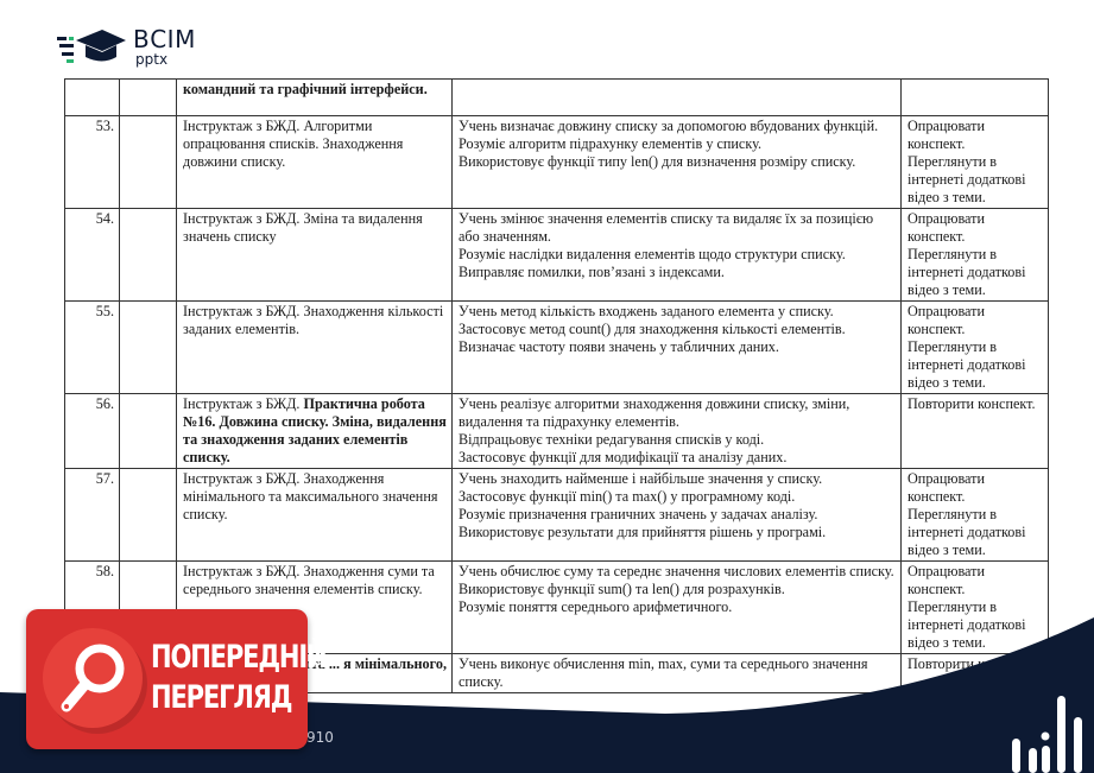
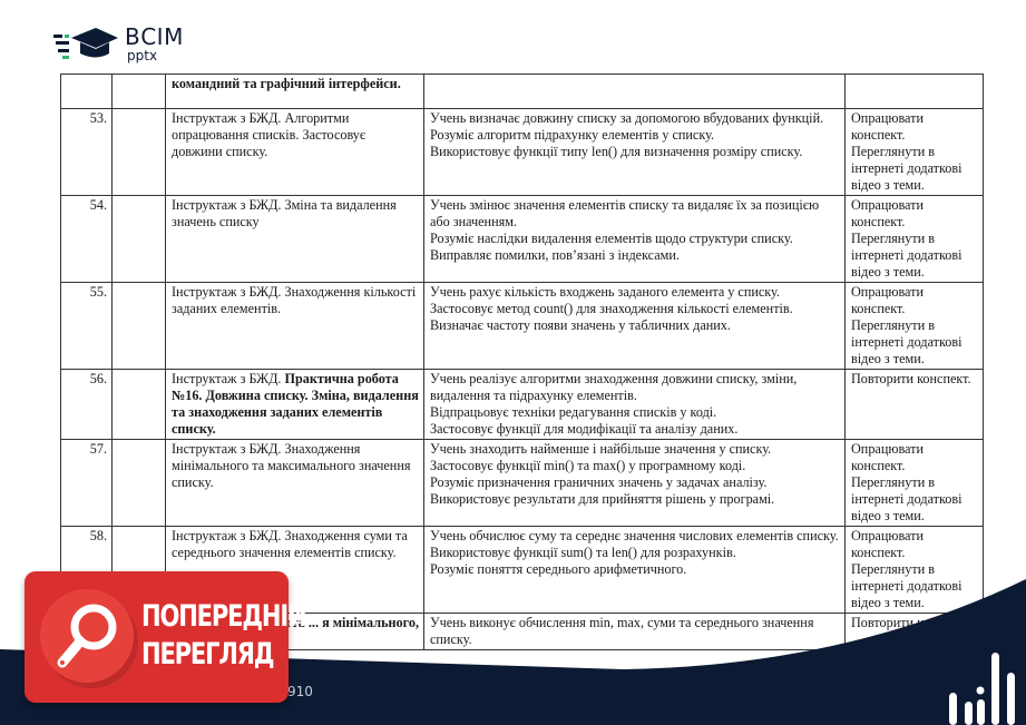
  ВСІМ
  pptx
  		командний та графічний інтерфейси.
- 53.		Інструктаж з БЖД. Алгоритми опрацювання списків. Знаходження довжини списку.	Учень визначає довжину списку за допомогою вбудованих функцій. Розуміє алгоритм підрахунку елементів у списку. Використовує функції типу len() для визначення розміру списку.	Опрацювати конспект. Переглянути в інтернеті додаткові відео з теми.
+ 53.		Інструктаж з БЖД. Алгоритми опрацювання списків. Застосовує довжини списку.	Учень визначає довжину списку за допомогою вбудованих функцій. Розуміє алгоритм підрахунку елементів у списку. Використовує функції типу len() для визначення розміру списку.	Опрацювати конспект. Переглянути в інтернеті додаткові відео з теми.
  54.		Інструктаж з БЖД. Зміна та видалення значень списку	Учень змінює значення елементів списку та видаляє їх за позицією або значенням. Розуміє наслідки видалення елементів щодо структури списку. Виправляє помилки, пов’язані з індексами.	Опрацювати конспект. Переглянути в інтернеті додаткові відео з теми.
- 55.		Інструктаж з БЖД. Знаходження кількості заданих елементів.	Учень метод кількість входжень заданого елемента у списку. Застосовує метод count() для знаходження кількості елементів. Визначає частоту появи значень у табличних даних.	Опрацювати конспект. Переглянути в інтернеті додаткові відео з теми.
+ 55.		Інструктаж з БЖД. Знаходження кількості заданих елементів.	Учень рахує кількість входжень заданого елемента у списку. Застосовує метод count() для знаходження кількості елементів. Визначає частоту появи значень у табличних даних.	Опрацювати конспект. Переглянути в інтернеті додаткові відео з теми.
  56.		Інструктаж з БЖД. Практична робота №16. Довжина списку. Зміна, видалення та знаходження заданих елементів списку.	Учень реалізує алгоритми знаходження довжини списку, зміни, видалення та підрахунку елементів. Відпрацьовує техніки редагування списків у коді. Застосовує функції для модифікації та аналізу даних.	Повторити конспект.
  57.		Інструктаж з БЖД. Знаходження мінімального та максимального значення списку.	Учень знаходить найменше і найбільше значення у списку. Застосовує функції min() та max() у програмному коді. Розуміє призначення граничних значень у задачах аналізу. Використовує результати для прийняття рішень у програмі.	Опрацювати конспект. Переглянути в інтернеті додаткові відео з теми.
  58.		Інструктаж з БЖД. Знаходження суми та середнього значення елементів списку.	Учень обчислює суму та середнє значення числових елементів списку. Використовує функції sum() та len() для розрахунків. Розуміє поняття середнього арифметичного.	Опрацювати конспект. Переглянути в інтернеті додаткові відео з теми.
  		та ... я мінімального,	Учень виконує обчислення min, max, суми та середнього значення списку.	Повторити
  910
  ПОПЕРЕДНІЙ
  ПЕРЕГЛЯД
